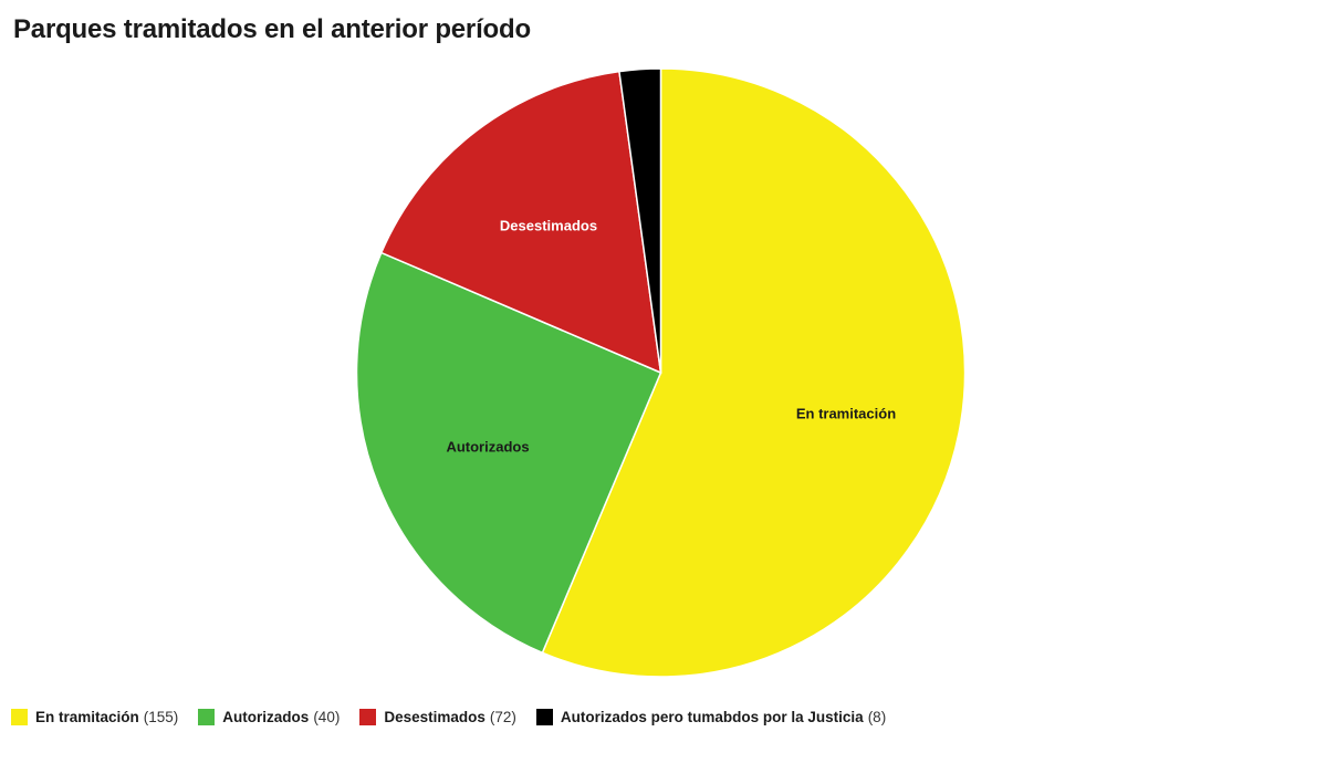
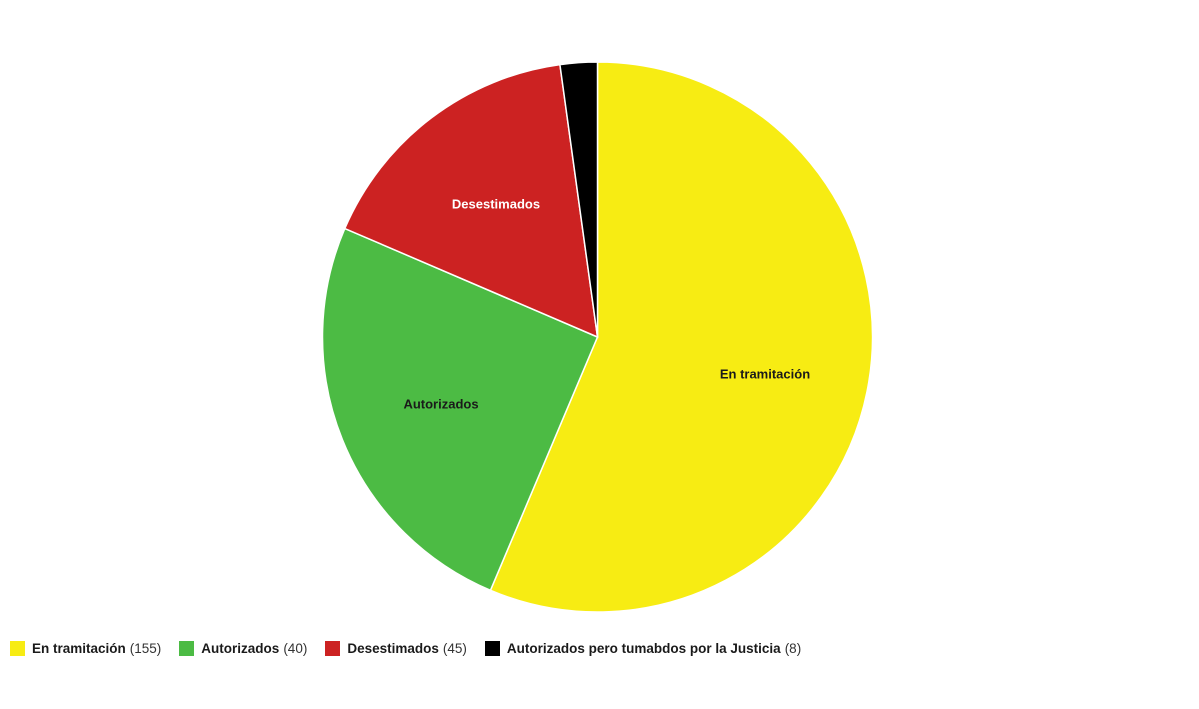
- Parques tramitados en el anterior período
  En tramitación
  Autorizados
  Desestimados
  En tramitación
  (155)
  Autorizados
  (40)
  Desestimados
- (72)
+ (45)
  Autorizados pero tumabdos por la Justicia
  (8)
